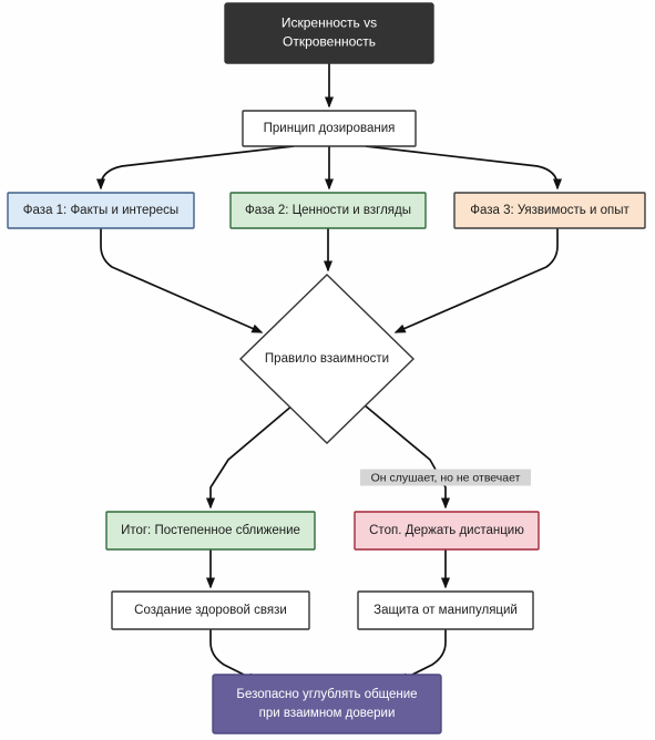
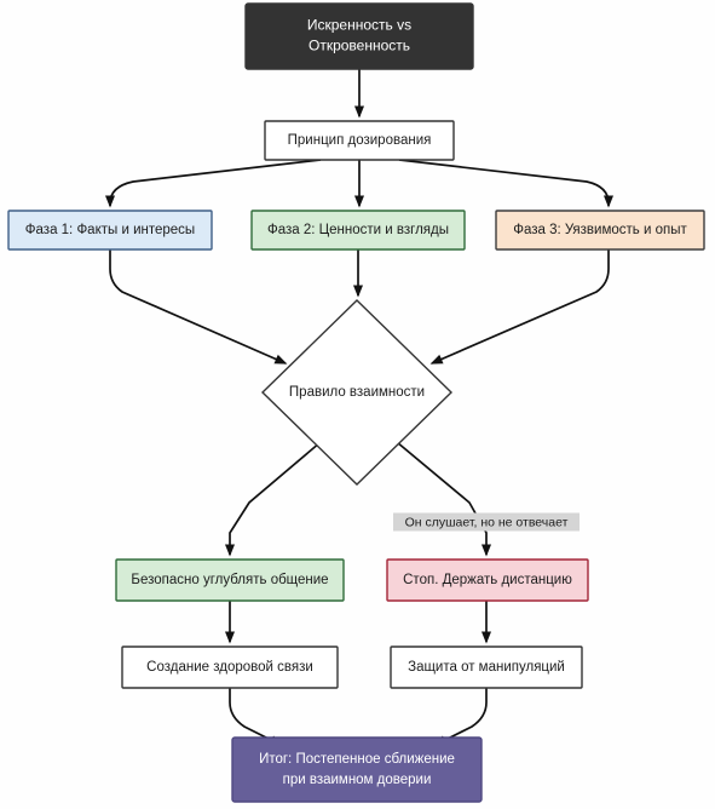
  Искренность vs
  Откровенность
  Принцип дозирования
  Фаза 1: Факты и интересы
  Фаза 2: Ценности и взгляды
  Фаза 3: Уязвимость и опыт
- Итог: Постепенное сближение
+ Безопасно углублять общение
  Стоп. Держать дистанцию
  Создание здоровой связи
  Защита от манипуляций
- Безопасно углублять общение
+ Итог: Постепенное сближение
  при взаимном доверии
  Правило взаимности
  Он слушает, но не отвечает
